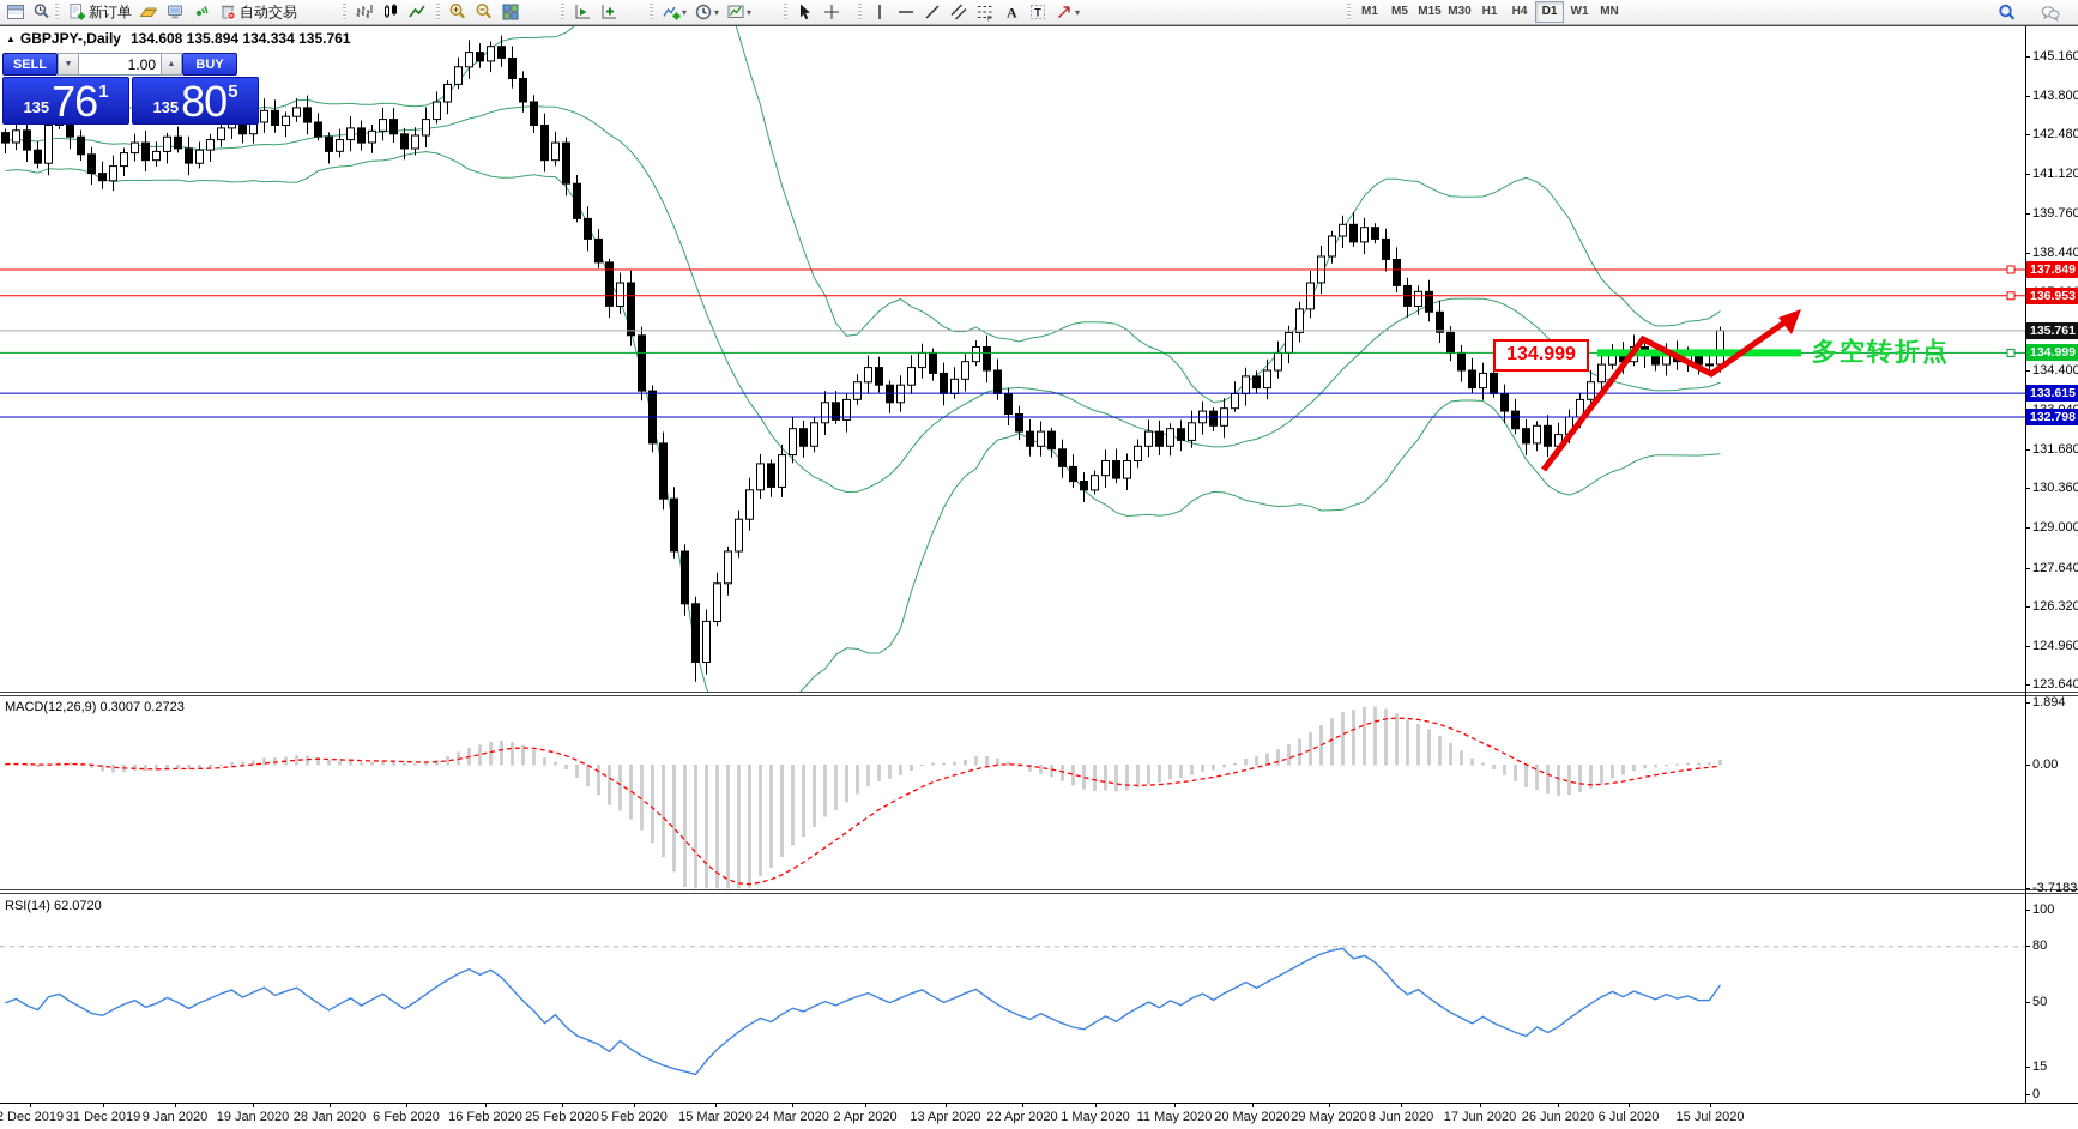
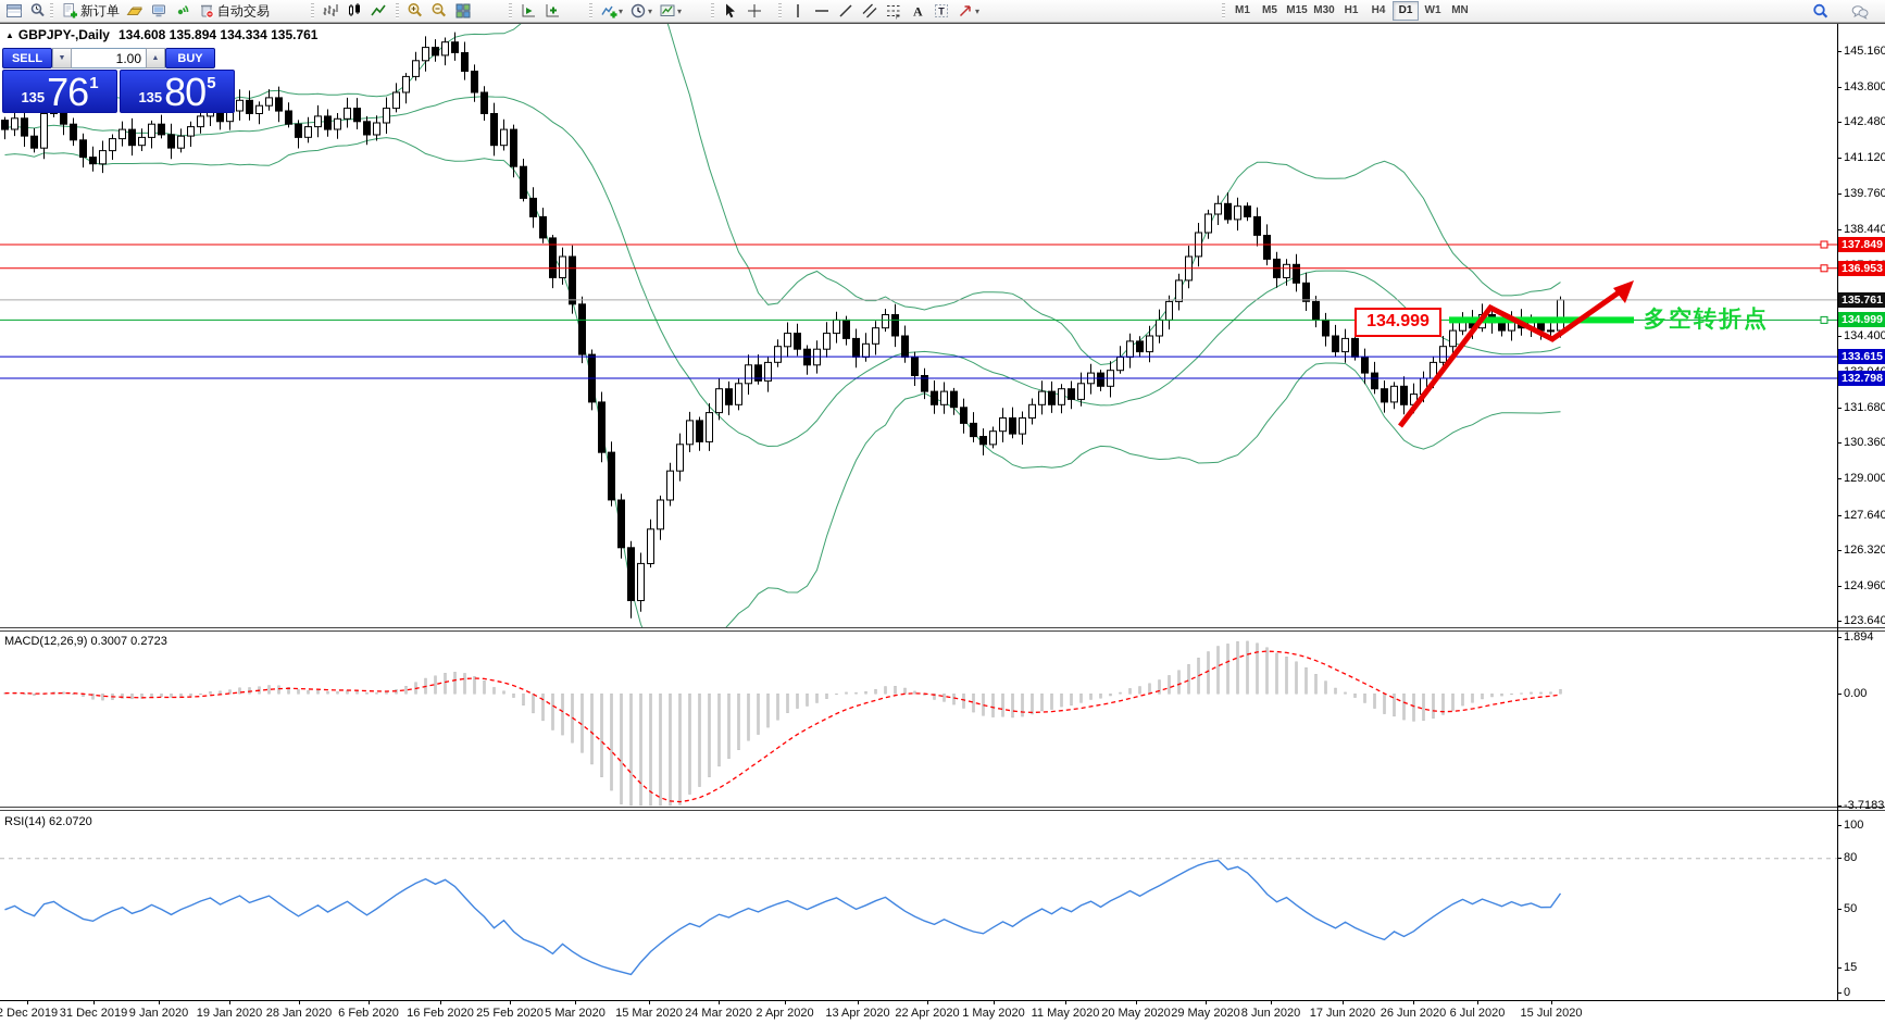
  新订单
  自动交易
  ▾
  ▾
  ▾
  A
  T
  ▾
  M1
  M5
  M15
  M30
  H1
  H4
  D1
  W1
  MN
  ▲
  GBPJPY-,Daily
  134.608 135.894 134.334 135.761
  SELL
  1.00
  BUY
  135
  76
  1
  135
  80
  5
  134.999
  多空转折点
  MACD(12,26,9) 0.3007 0.2723
  RSI(14) 62.0720
  145.160
  143.800
  142.480
  141.120
  139.760
  138.440
  134.400
  131.680
  130.360
  129.000
  127.640
  126.320
  124.960
  123.640
  1.894
  0.00
  -3.7183
  100
  80
  50
  15
  0
  137.849
  136.953
  135.761
  134.999
  133.615
  132.798
  Dec 2019
  31 Dec 2019
  9 Jan 2020
  19 Jan 2020
  28 Jan 2020
  6 Feb 2020
  16 Feb 2020
  25 Feb 2020
- 5 Feb 2020
+ 5 Mar 2020
  15 Mar 2020
  24 Mar 2020
  2 Apr 2020
  13 Apr 2020
  22 Apr 2020
  1 May 2020
  11 May 2020
  20 May 2020
  29 May 2020
  8 Jun 2020
  17 Jun 2020
  26 Jun 2020
  6 Jul 2020
  15 Jul 2020
